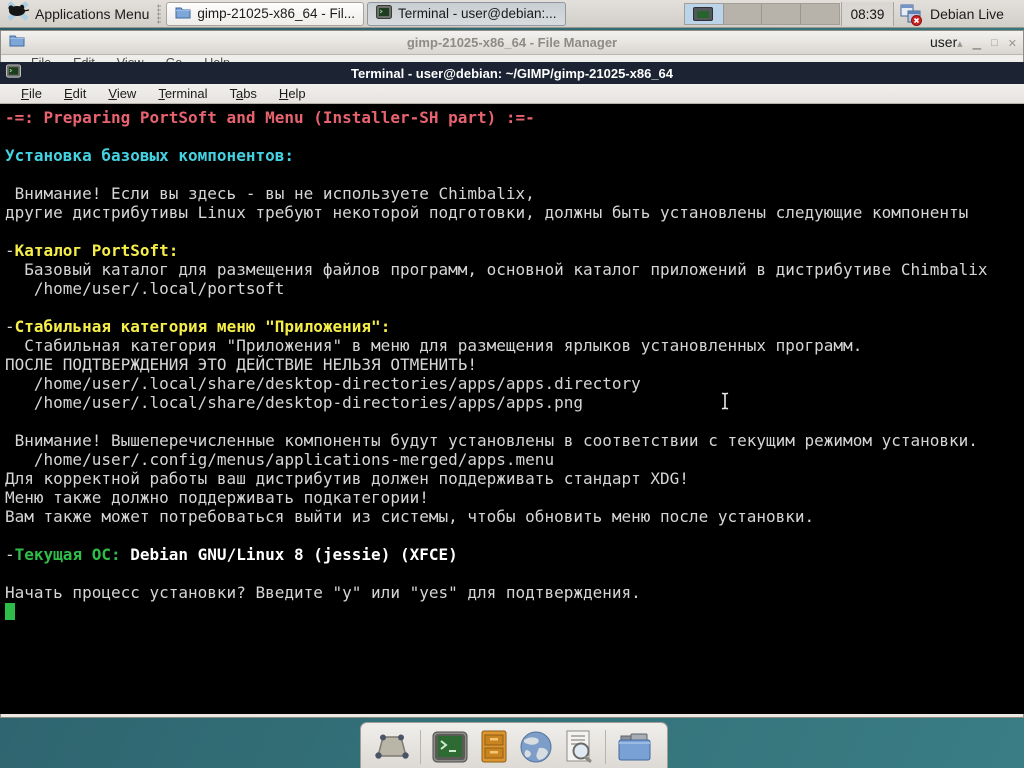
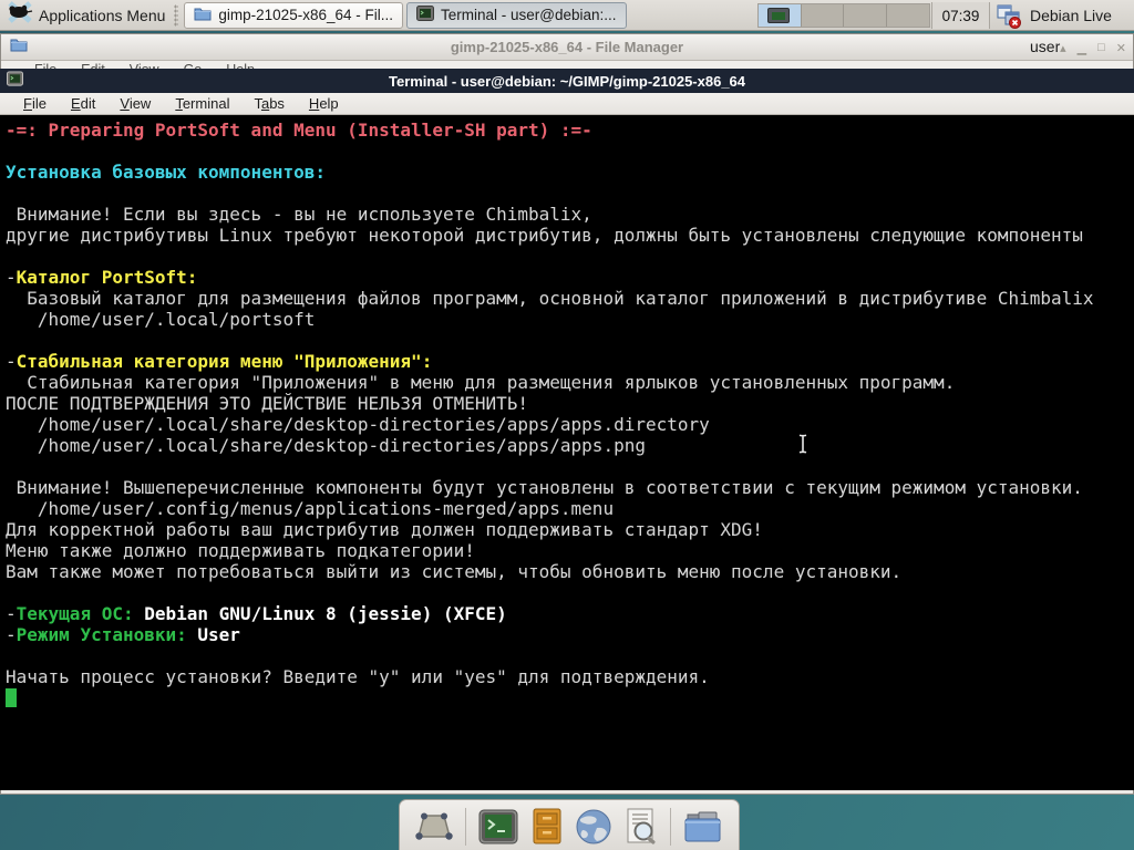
  Applications Menu
  gimp-21025-x86_64 - Fil...
  Terminal - user@debian:...
- 08:39
+ 07:39
  Debian Live user
  gimp-21025-x86_64 - File Manager
  ▴
  ▁
  □
  ✕
  Terminal - user@debian: ~/GIMP/gimp-21025-x86_64
  File
  Edit
  View
  Terminal
  Tabs
  Help
  -=: Preparing PortSoft and Menu (Installer-SH part) :=-
  Установка базовых компонентов:
  Внимание! Если вы здесь - вы не используете Chimbalix,
- другие дистрибутивы Linux требуют некоторой подготовки, должны быть установлены следующие компоненты
+ другие дистрибутивы Linux требуют некоторой дистрибутив, должны быть установлены следующие компоненты
  -Каталог PortSoft:
  Базовый каталог для размещения файлов программ, основной каталог приложений в дистрибутиве Chimbalix
  /home/user/.local/portsoft
  -Стабильная категория меню "Приложения":
  Стабильная категория "Приложения" в меню для размещения ярлыков установленных программ.
  ПОСЛЕ ПОДТВЕРЖДЕНИЯ ЭТО ДЕЙСТВИЕ НЕЛЬЗЯ ОТМЕНИТЬ!
  /home/user/.local/share/desktop-directories/apps/apps.directory
  /home/user/.local/share/desktop-directories/apps/apps.png
  Внимание! Вышеперечисленные компоненты будут установлены в соответствии с текущим режимом установки.
  /home/user/.config/menus/applications-merged/apps.menu
  Для корректной работы ваш дистрибутив должен поддерживать стандарт XDG!
  Меню также должно поддерживать подкатегории!
  Вам также может потребоваться выйти из системы, чтобы обновить меню после установки.
  -Текущая ОС: Debian GNU/Linux 8 (jessie) (XFCE)
+ -Режим Установки: User
  Начать процесс установки? Введите "y" или "yes" для подтверждения.
